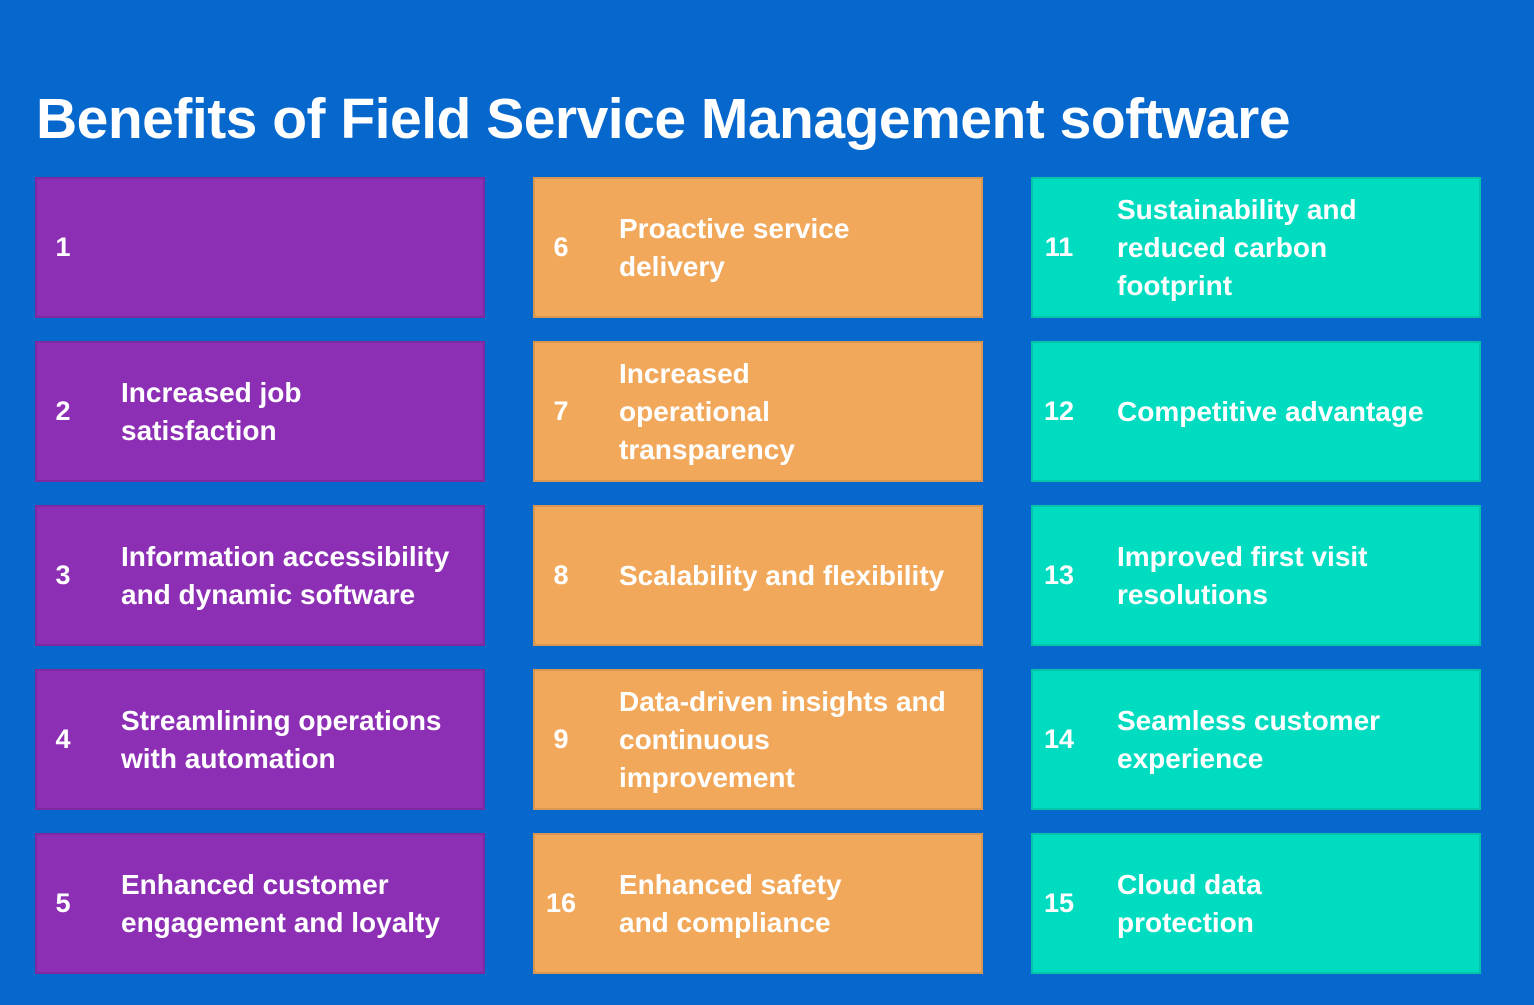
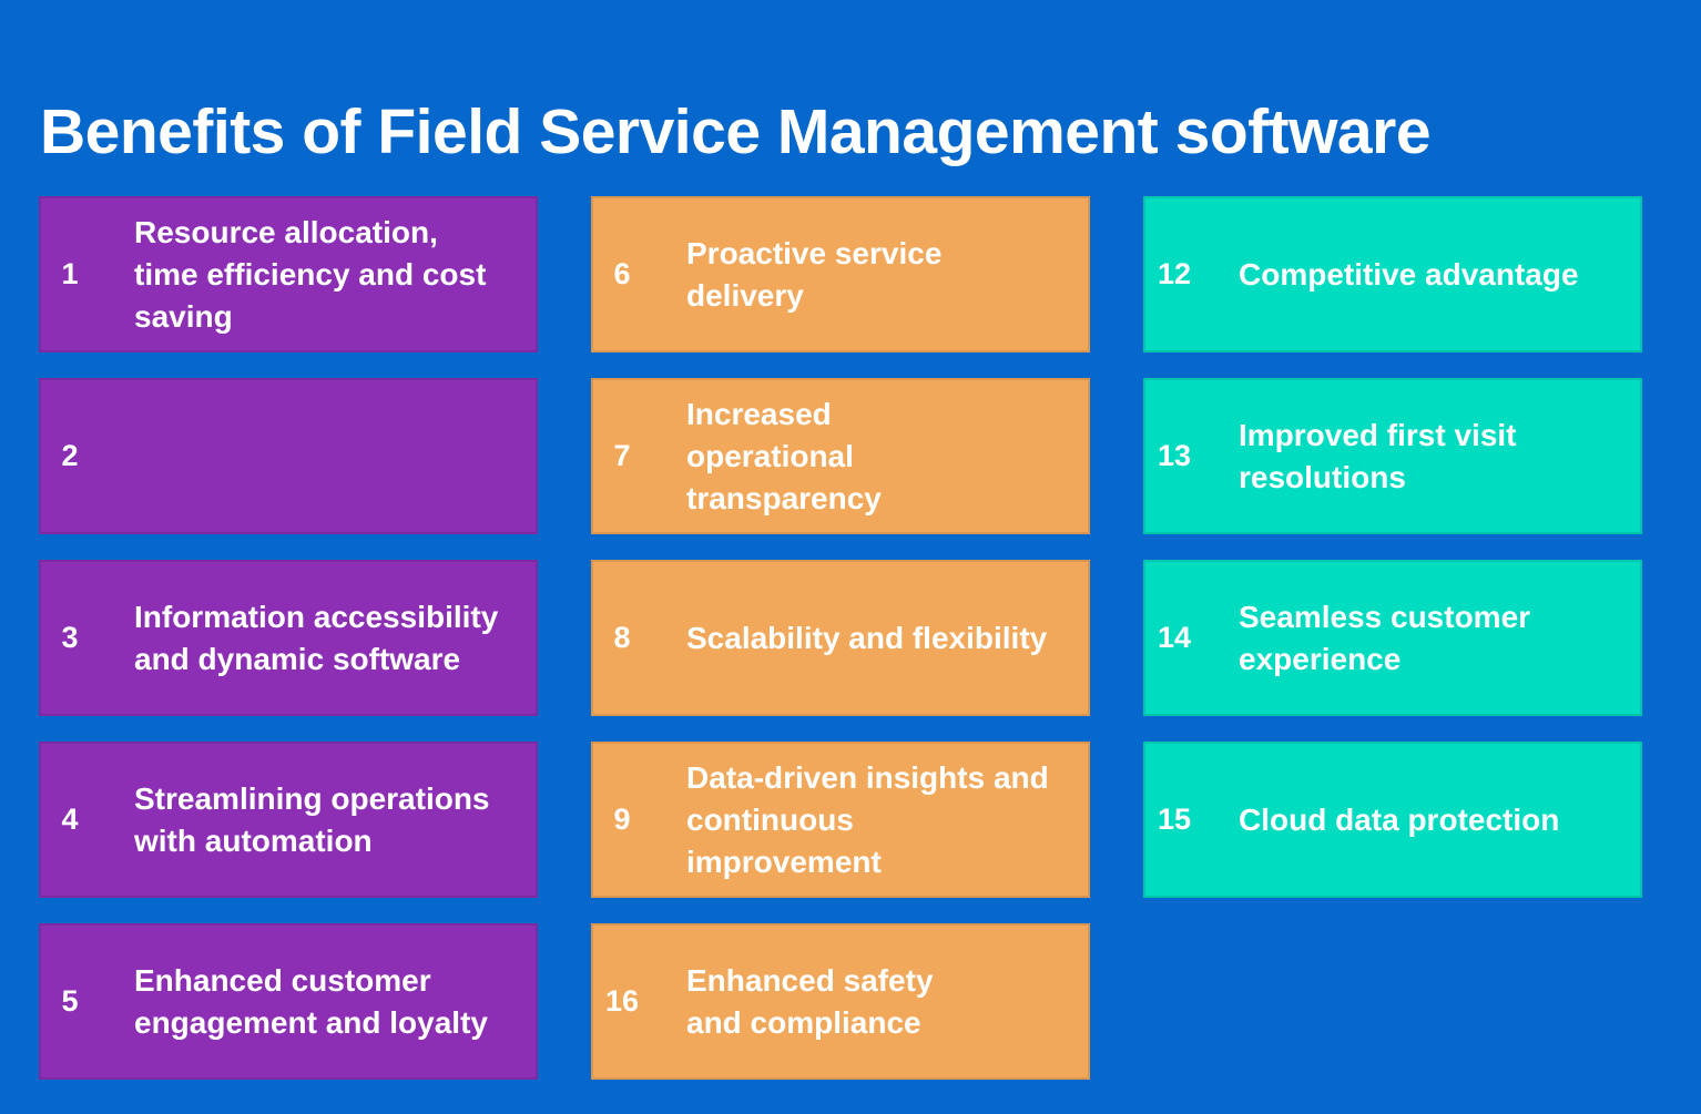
  Benefits of Field Service Management software
  1
+ Resource allocation, time efficiency and cost saving
  2
- Increased job satisfaction
  3
  Information accessibility and dynamic software
  4
  Streamlining operations with automation
  5
  Enhanced customer engagement and loyalty
  6
  Proactive service delivery
  7
  Increased operational transparency
  8
  Scalability and flexibility
  9
  Data-driven insights and continuous improvement
  16
  Enhanced safety and compliance
- 11
- Sustainability and reduced carbon footprint
  12
  Competitive advantage
  13
  Improved first visit resolutions
  14
  Seamless customer experience
  15
  Cloud data protection
